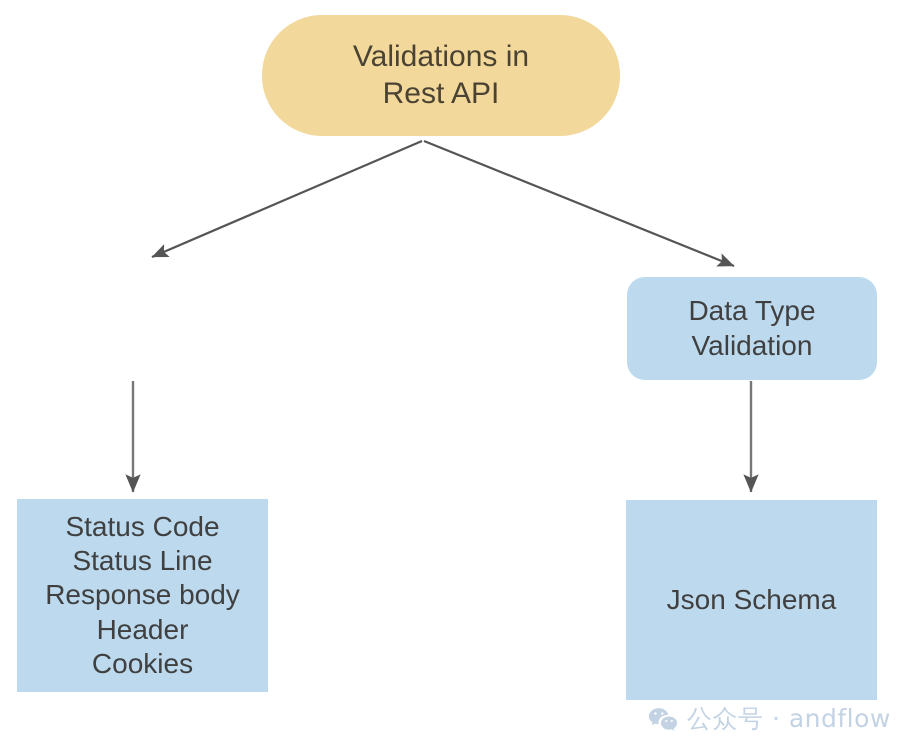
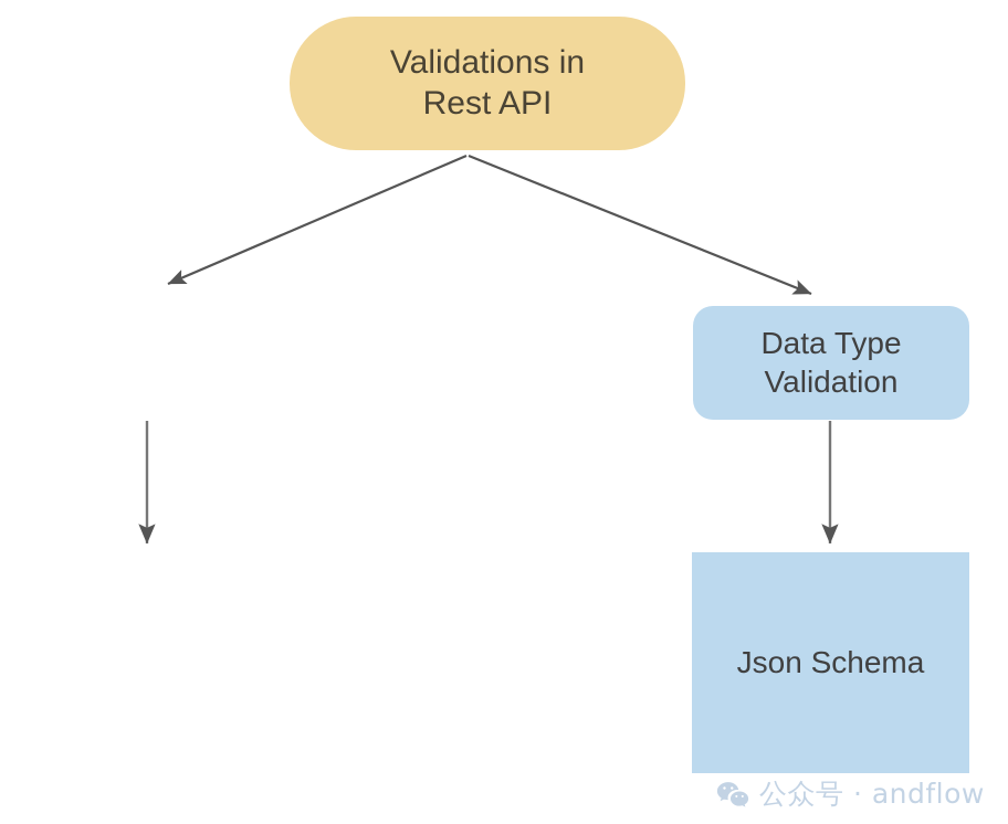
  Validations in
  Rest API
  Data Type
  Validation
- Status Code
- Status Line
- Response body
- Header
- Cookies
  Json Schema
  公众号 · andflow
